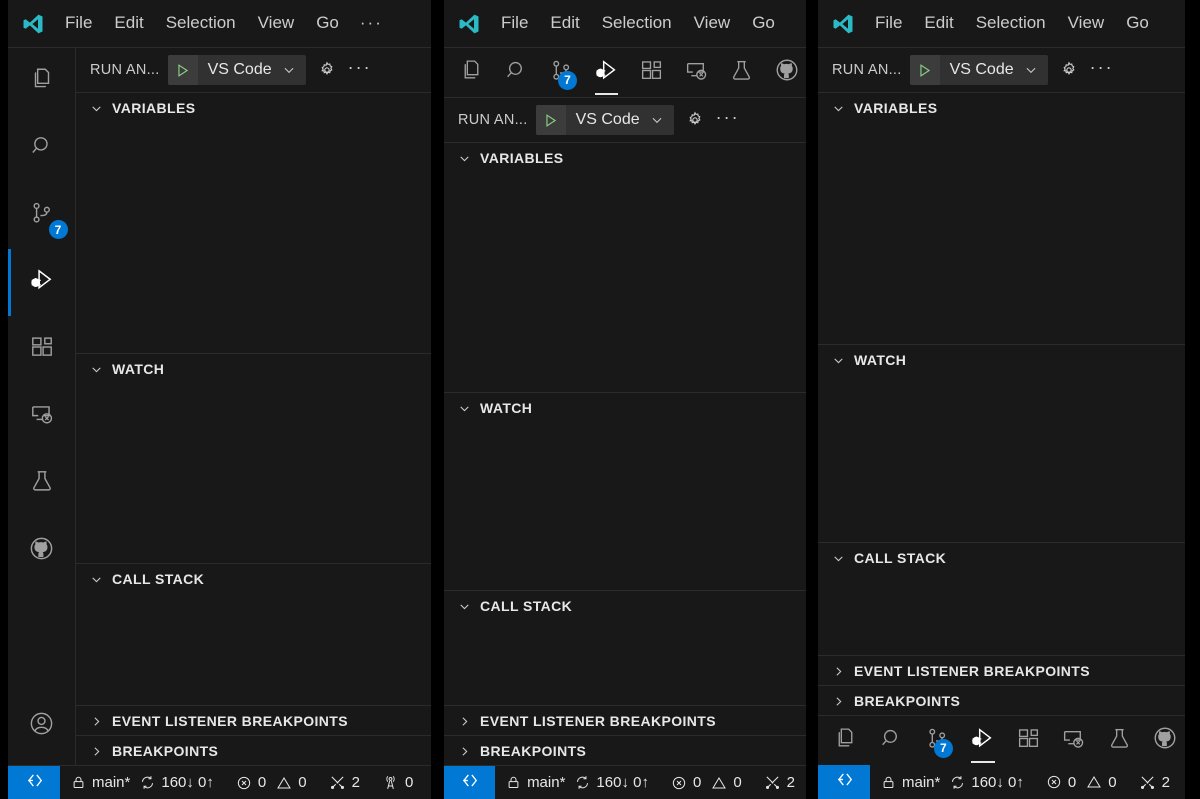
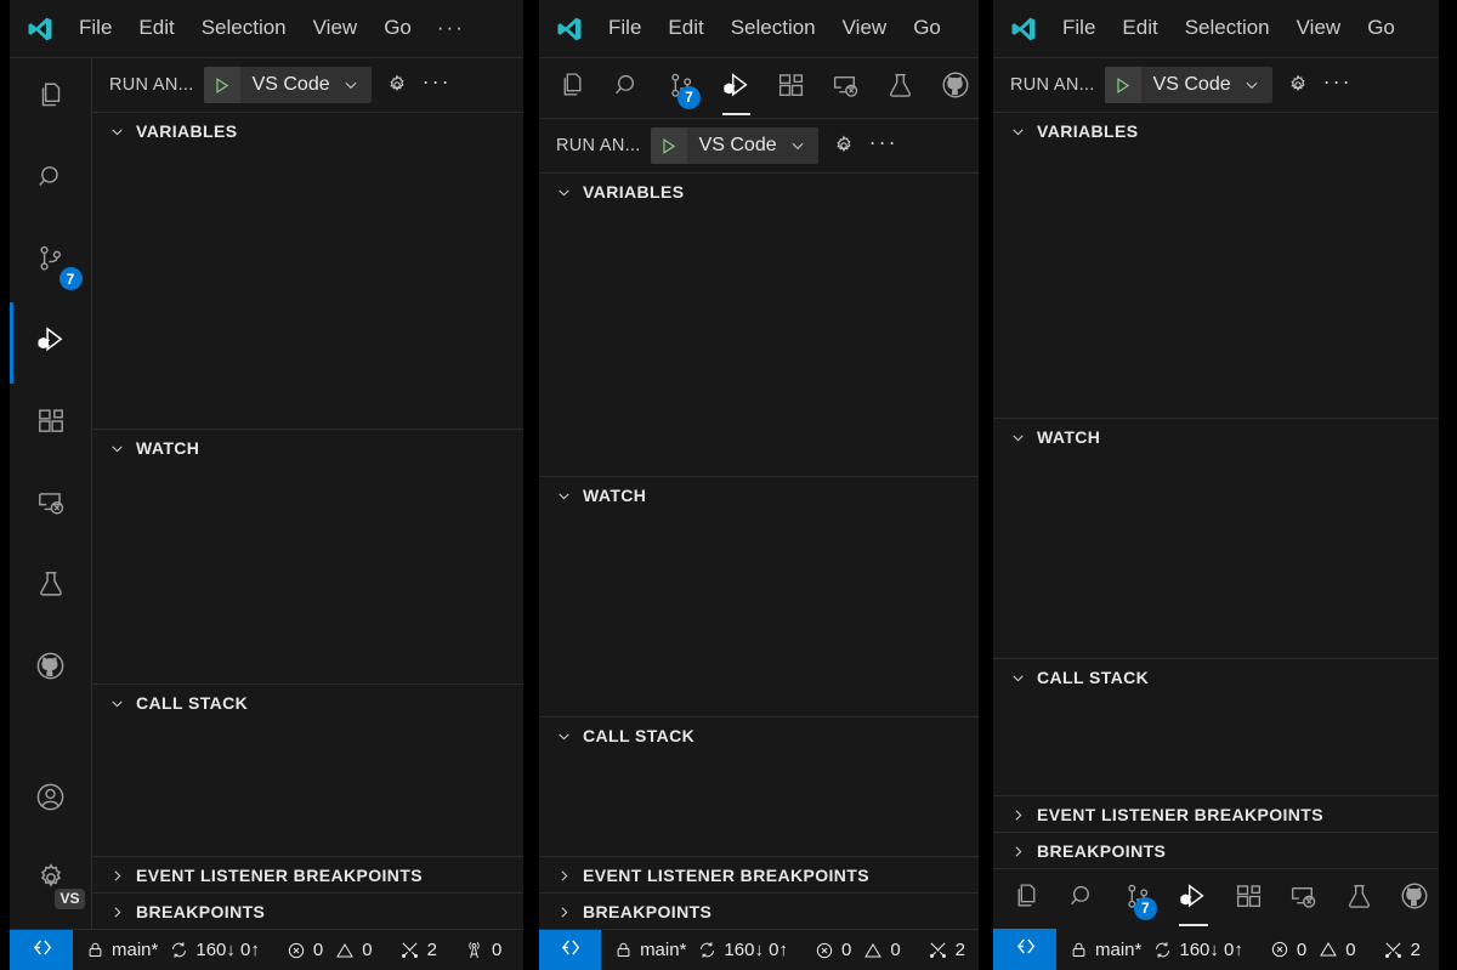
  File
  Edit
  Selection
  View
  Go
  ···
  7
+ VS
  RUN AN...
  VS Code
  ···
  VARIABLES
  WATCH
  CALL STACK
  EVENT LISTENER BREAKPOINTS
  BREAKPOINTS
  main*
  160↓ 0↑
  0
  0
  2
  0
  File
  Edit
  Selection
  View
  Go
  7
  RUN AN...
  VS Code
  ···
  VARIABLES
  WATCH
  CALL STACK
  EVENT LISTENER BREAKPOINTS
  BREAKPOINTS
  main*
  160↓ 0↑
  0
  0
  2
  File
  Edit
  Selection
  View
  Go
  RUN AN...
  VS Code
  ···
  VARIABLES
  WATCH
  CALL STACK
  EVENT LISTENER BREAKPOINTS
  BREAKPOINTS
  7
  main*
  160↓ 0↑
  0
  0
  2
